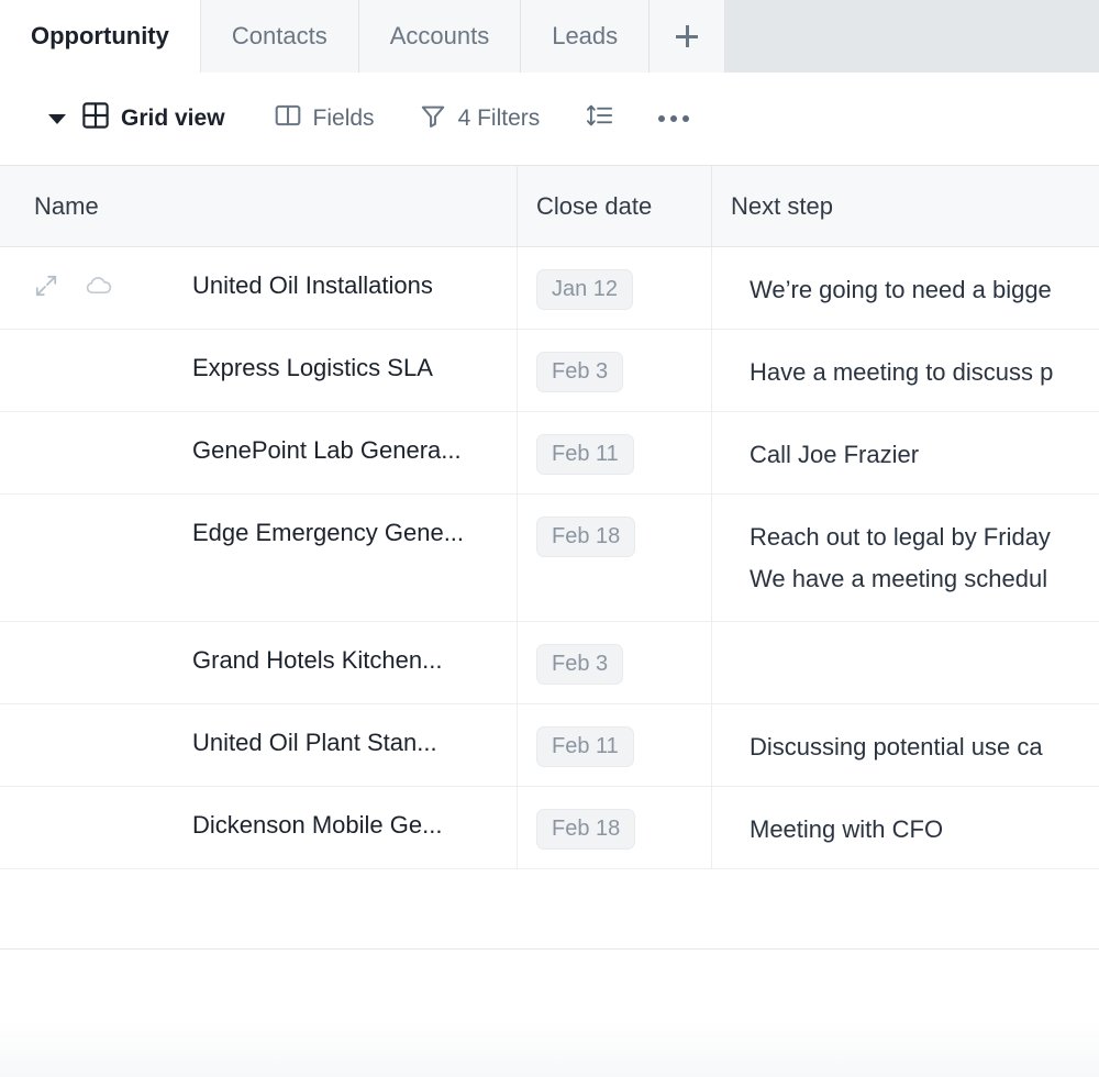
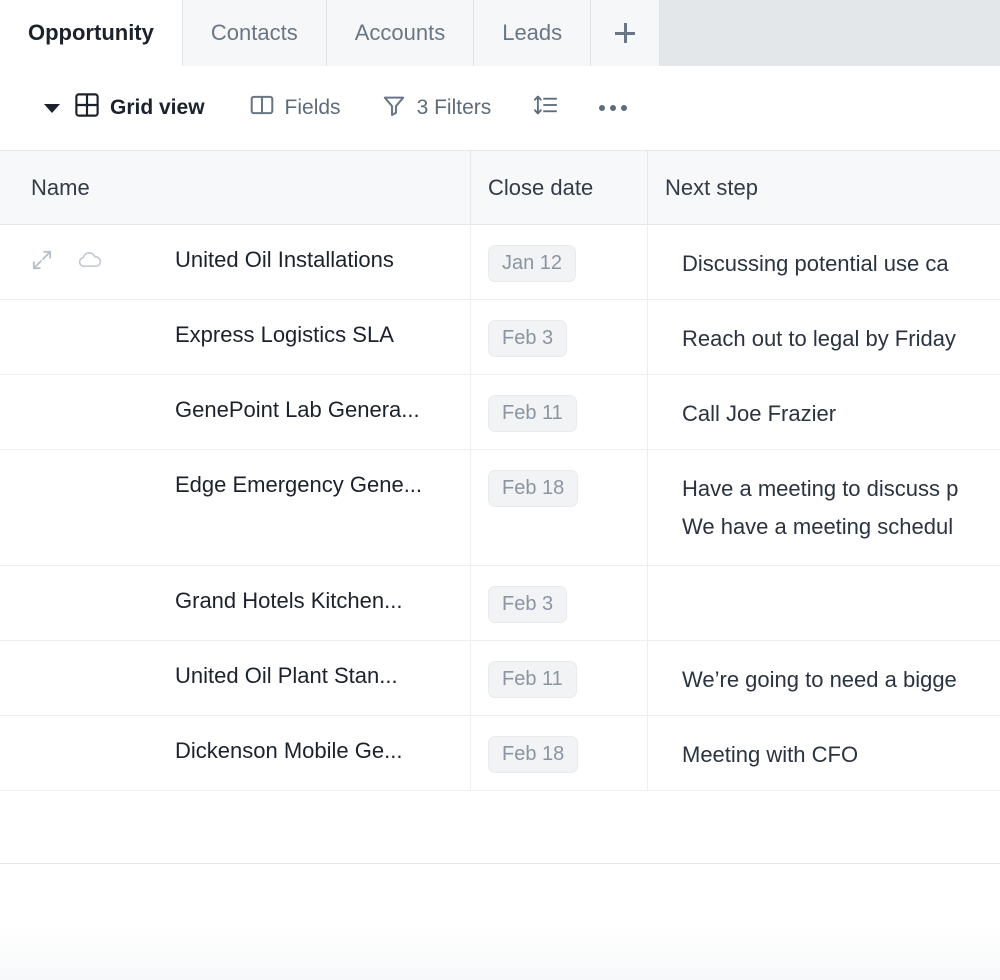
  Opportunity
  Contacts
  Accounts
  Leads
  Grid view
  Fields
- 4 Filters
+ 3 Filters
  Name
  Close date
  Next step
  United Oil Installations
  Jan 12
- We’re going to need a bigge
+ Discussing potential use ca
  Express Logistics SLA
  Feb 3
- Have a meeting to discuss p
+ Reach out to legal by Friday
  GenePoint Lab Genera...
  Feb 11
  Call Joe Frazier
  Edge Emergency Gene...
  Feb 18
- Reach out to legal by Friday
+ Have a meeting to discuss p
  We have a meeting schedul
  Grand Hotels Kitchen...
  Feb 3
  United Oil Plant Stan...
  Feb 11
- Discussing potential use ca
+ We’re going to need a bigge
  Dickenson Mobile Ge...
  Feb 18
  Meeting with CFO
